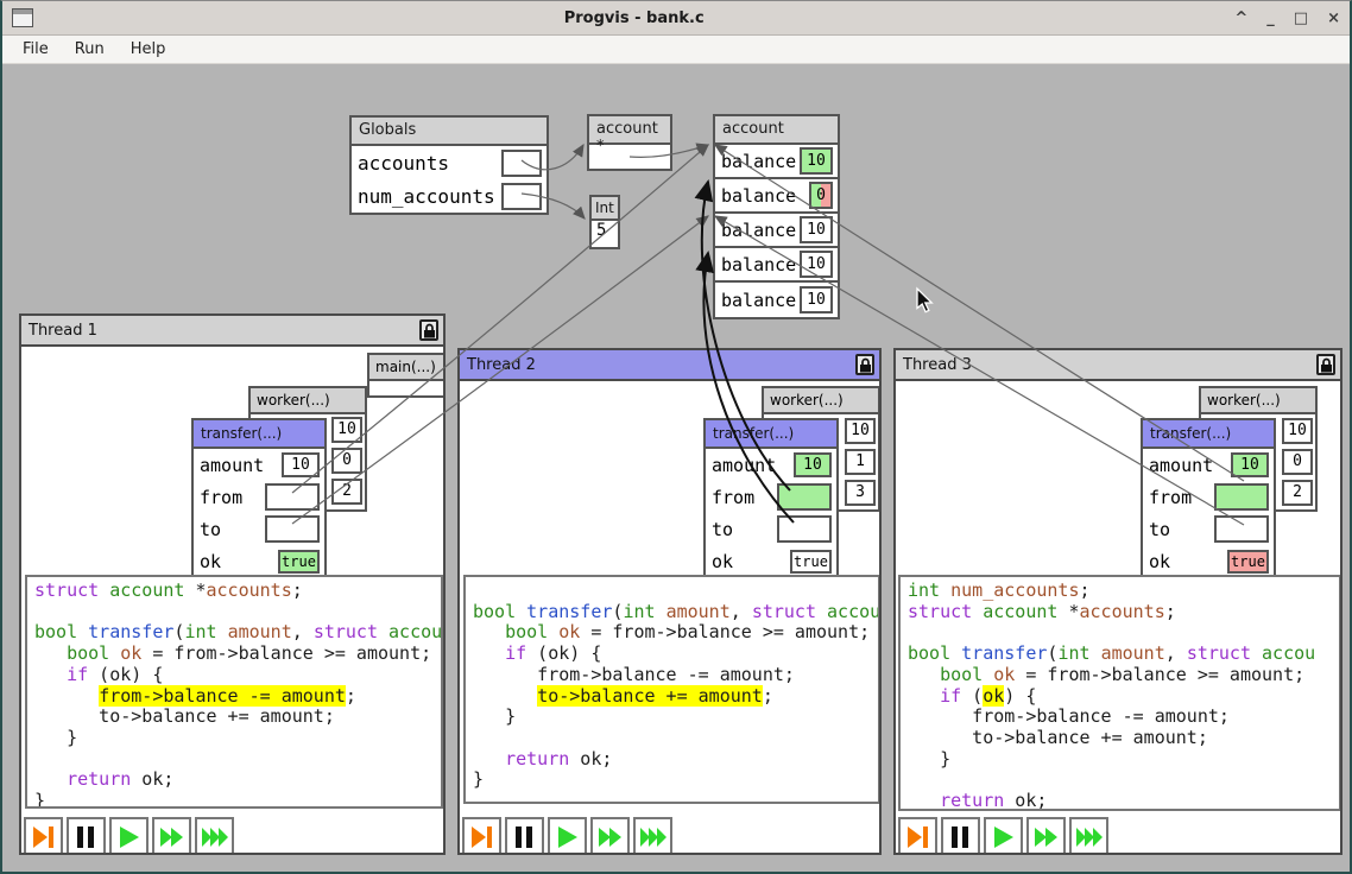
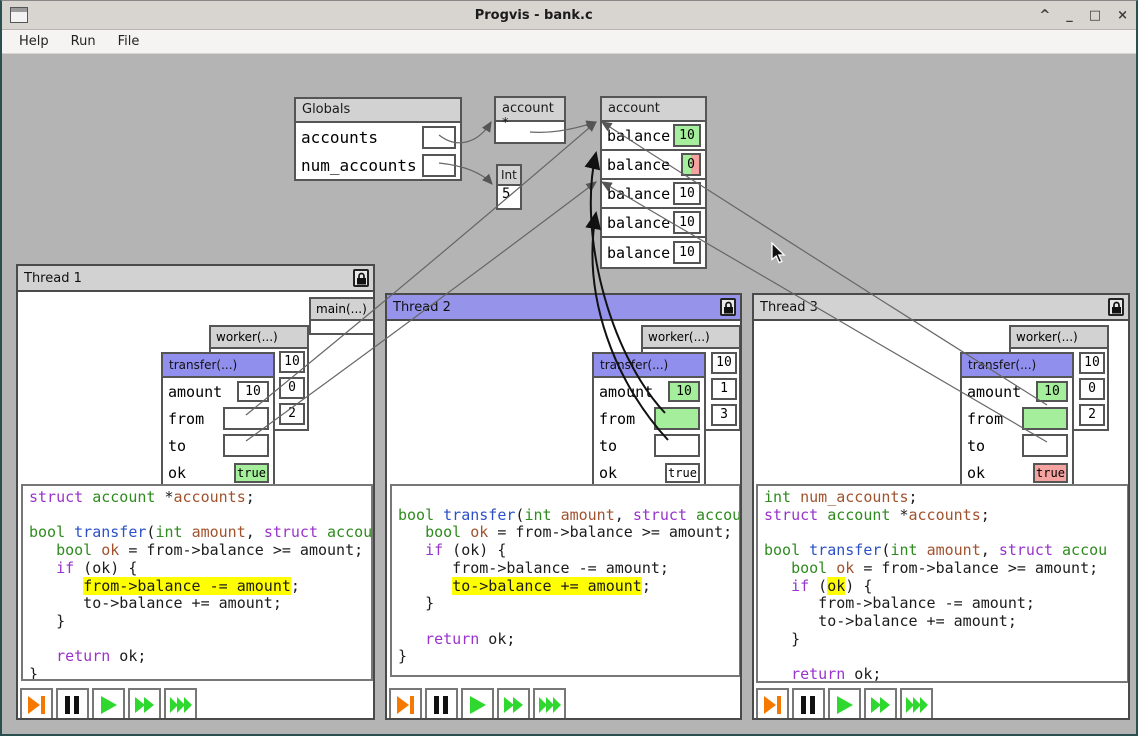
  Progvis - bank.c
  ^
  _
  □
  ×
- File
+ Help
  Run
- Help
+ File
  Globals
  accounts
  num_accounts
  account *
  Int
  5
  account
  balance
  10
  balance
  0
  blance
  10
  balance
  10
  balance
  10
  Thread 1
  main(...)
  worker(...)
  10
  0
  2
  transfer(...)
  amount
  10
  from
  to
  ok
  true
  struct account *accounts;
  bool transfer(int amount, struct accou
  bool ok = from->balance >= amount;
  if (ok) {
  from->balance -= amount;
  to->balance += amount;
  }
  return ok;
  }
  Thread 2
  worker(...)
  10
  1
  3
  transfer(...)
  amoun
  10
  from
  to
  ok
  true
  bool transfer(int amount, struct accou
  bool ok = from->balance >= amount;
  if (ok) {
  from->balance -= amount;
  to->balance += amount;
  }
  return ok;
  }
  Thread 3
  worker(...)
  10
  0
  2
  transfer(...)
  amount
  10
  from
  to
  ok
  true
  int num_accounts;
  struct account *accounts;
  bool transfer(int amount, struct accou
  bool ok = from->balance >= amount;
  if (ok) {
  from->balance -= amount;
  to->balance += amount;
  }
  return ok;
